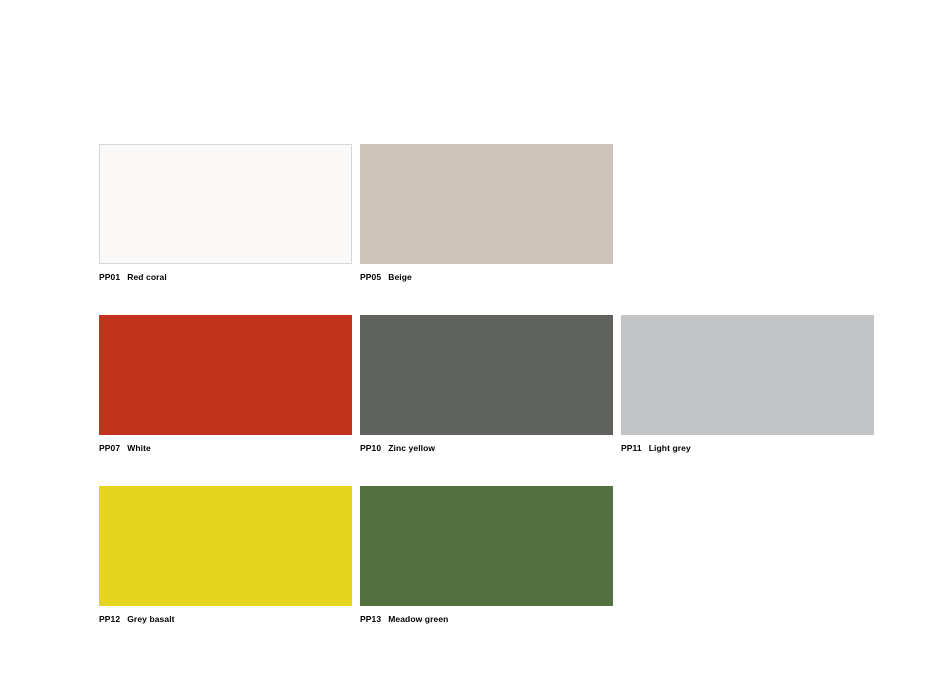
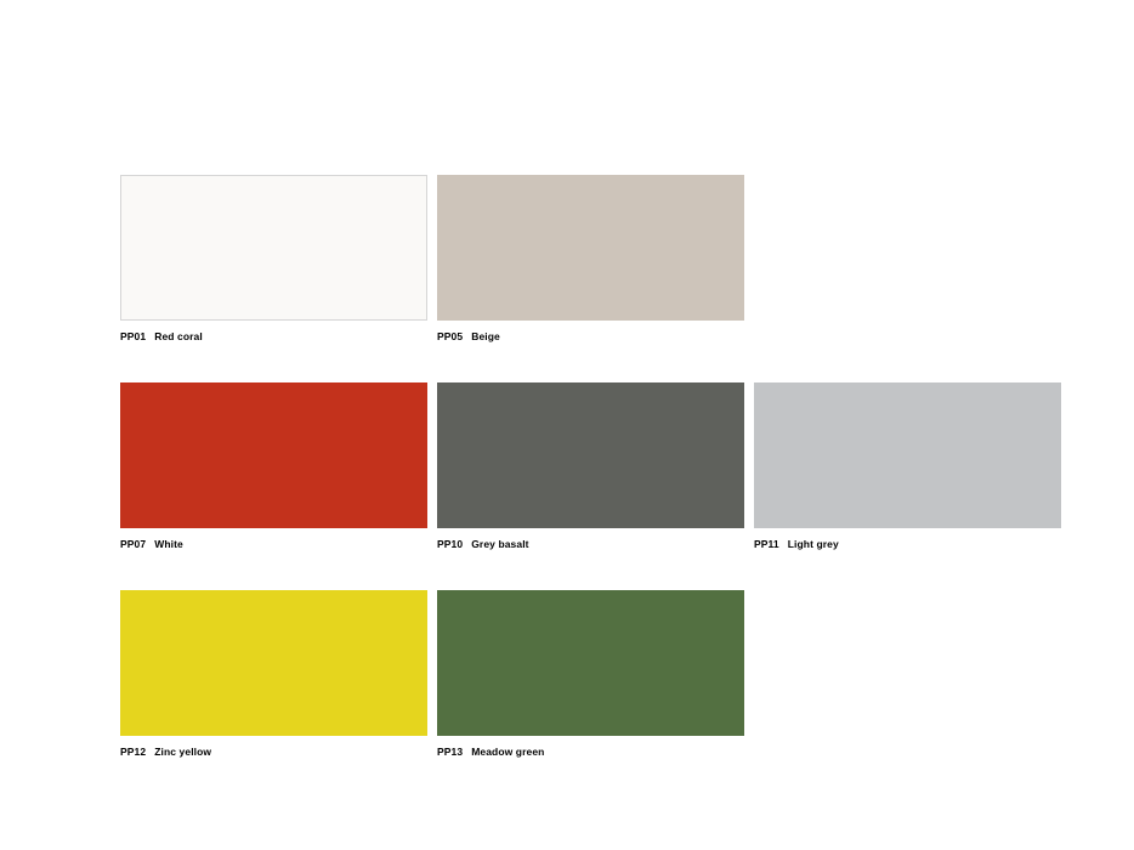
  PP01 Red coral
  PP05 Beige
  PP07 White
- PP10 Zinc yellow
+ PP10 Grey basalt
  PP11 Light grey
- PP12 Grey basalt
+ PP12 Zinc yellow
  PP13 Meadow green
